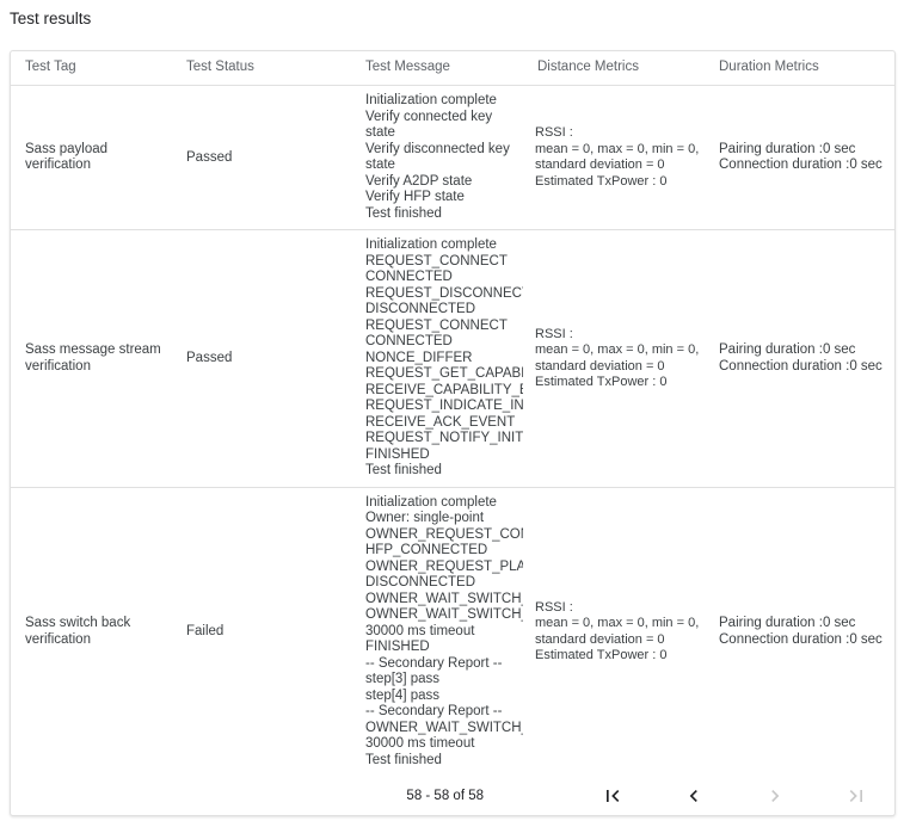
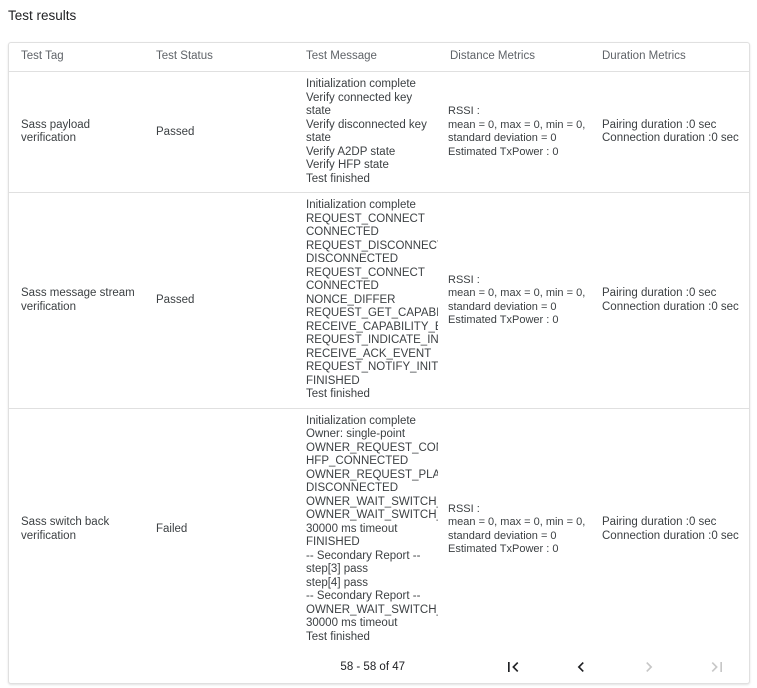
  Test results
  Test Tag
  Test Status
  Test Message
  Distance Metrics
  Duration Metrics
  Sass payload verification
  Passed
  Initialization complete
  Verify connected key state
  Verify disconnected key state
  Verify A2DP state
  Verify HFP state
  Test finished
  RSSI :
  mean = 0, max = 0, min = 0,
  standard deviation = 0
  Estimated TxPower : 0
  Pairing duration :0 sec
  Connection duration :0 sec
  Sass message stream verification
  Passed
  Initialization complete
  REQUEST_CONNECT
  CONNECTED
  REQUEST_DISCONNEC
  DISCONNECTED
  REQUEST_CONNECT
  CONNECTED
  NONCE_DIFFER
  REQUEST_GET_CAPAB
  RECEIVE_CAPABILITY_
  REQUEST_INDICATE_IN
  RECEIVE_ACK_EVENT
  REQUEST_NOTIFY_INIT
  FINISHED
  Test finished
  RSSI :
  mean = 0, max = 0, min = 0,
  standard deviation = 0
  Estimated TxPower : 0
  Pairing duration :0 sec
  Connection duration :0 sec
  Sass switch back verification
  Failed
  Initialization complete
  Owner: single-point
  OWNER_REQUEST_CO
  HFP_CONNECTED
  OWNER_REQUEST_PLA
  DISCONNECTED
  OWNER_WAIT_SWITCH
  OWNER_WAIT_SWITCH
  30000 ms timeout
  FINISHED
  -- Secondary Report --
  step[3] pass
  step[4] pass
  -- Secondary Report --
  OWNER_WAIT_SWITCH
  30000 ms timeout
  Test finished
  RSSI :
  mean = 0, max = 0, min = 0,
  standard deviation = 0
  Estimated TxPower : 0
  Pairing duration :0 sec
  Connection duration :0 sec
- 58 - 58 of 58
+ 58 - 58 of 47
